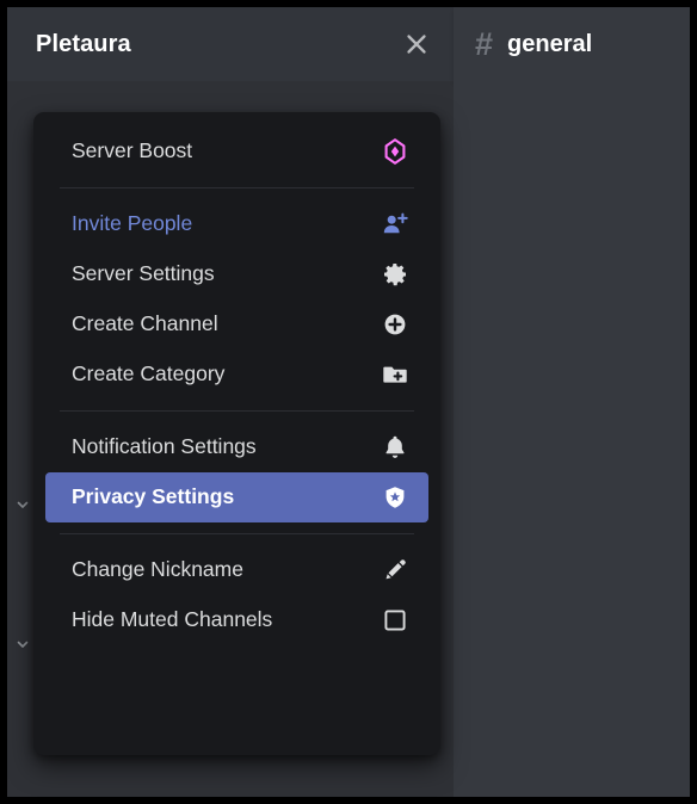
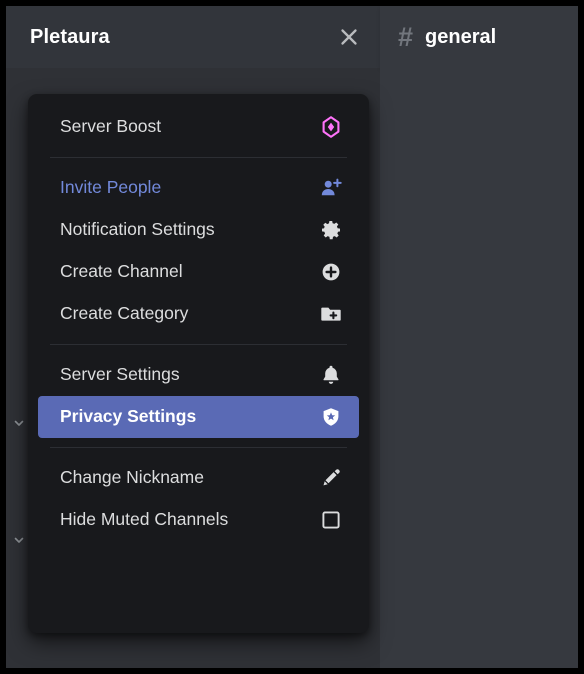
  Pletaura
  #
  general
  Server Boost
  Invite People
- Server Settings
+ Notification Settings
  Create Channel
  Create Category
- Notification Settings
+ Server Settings
  Privacy Settings
  Change Nickname
  Hide Muted Channels
